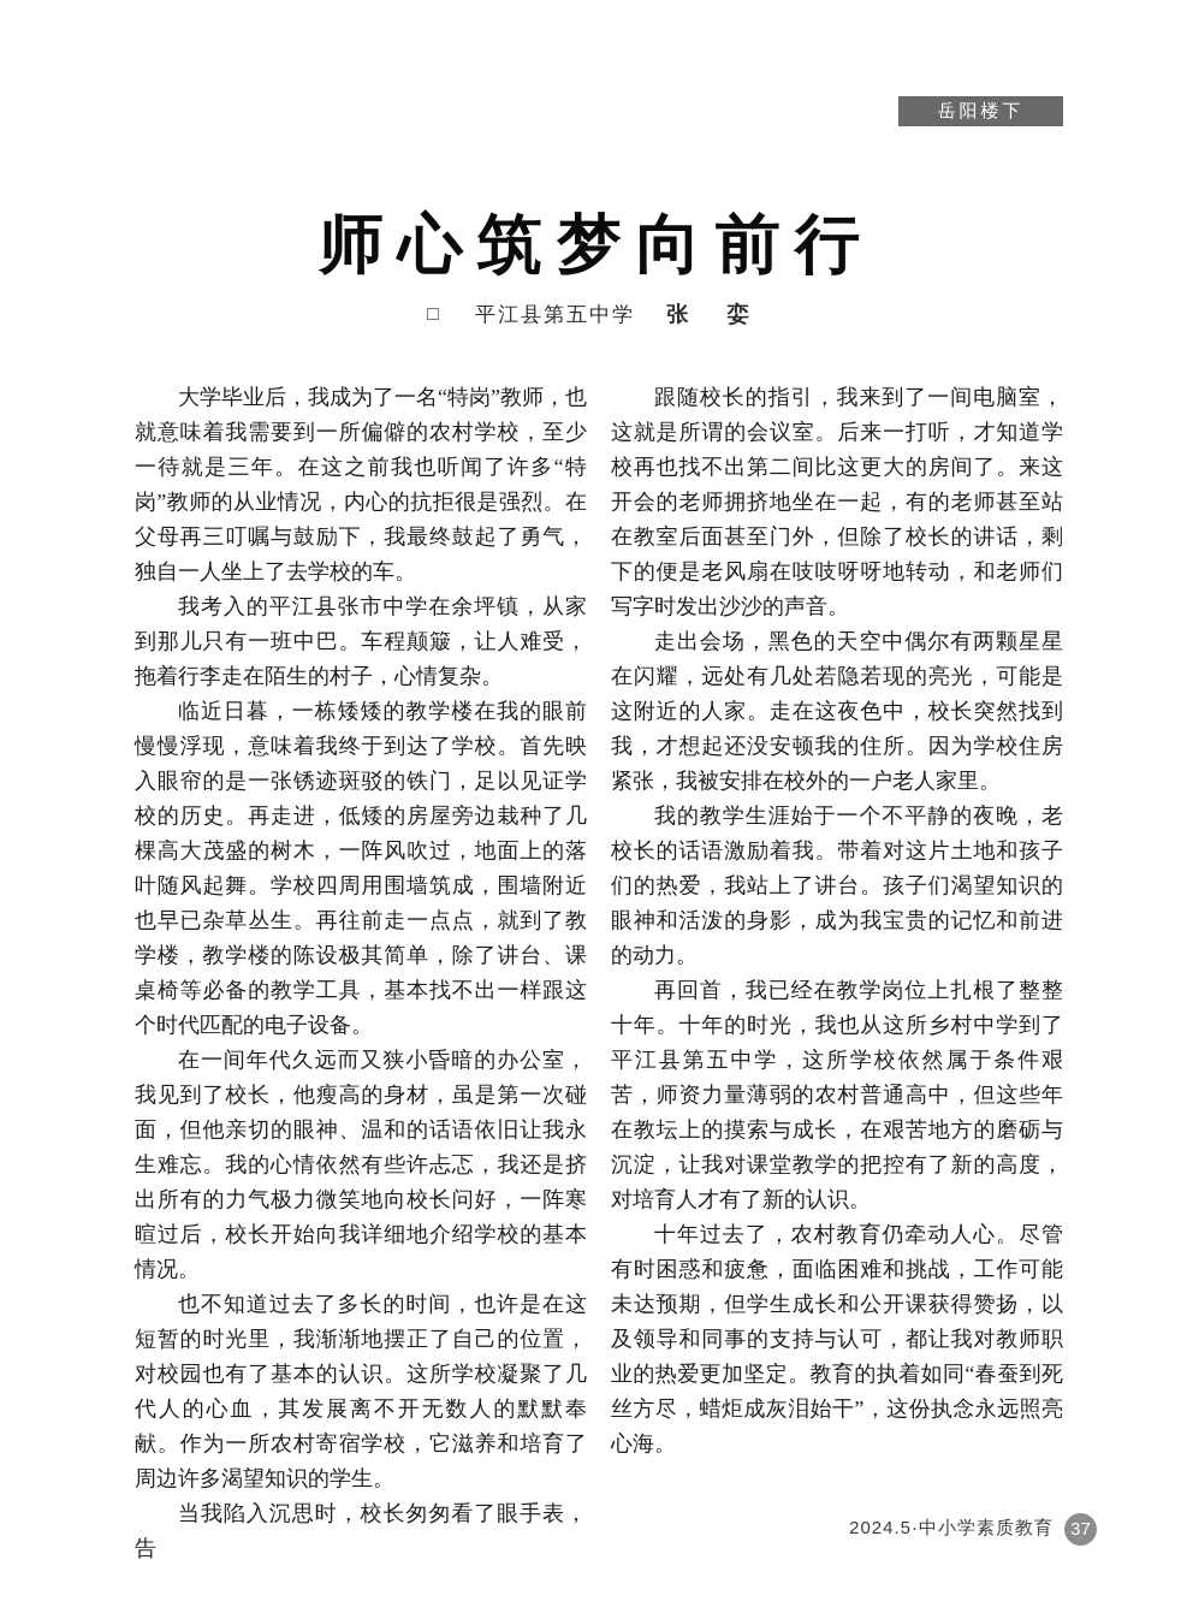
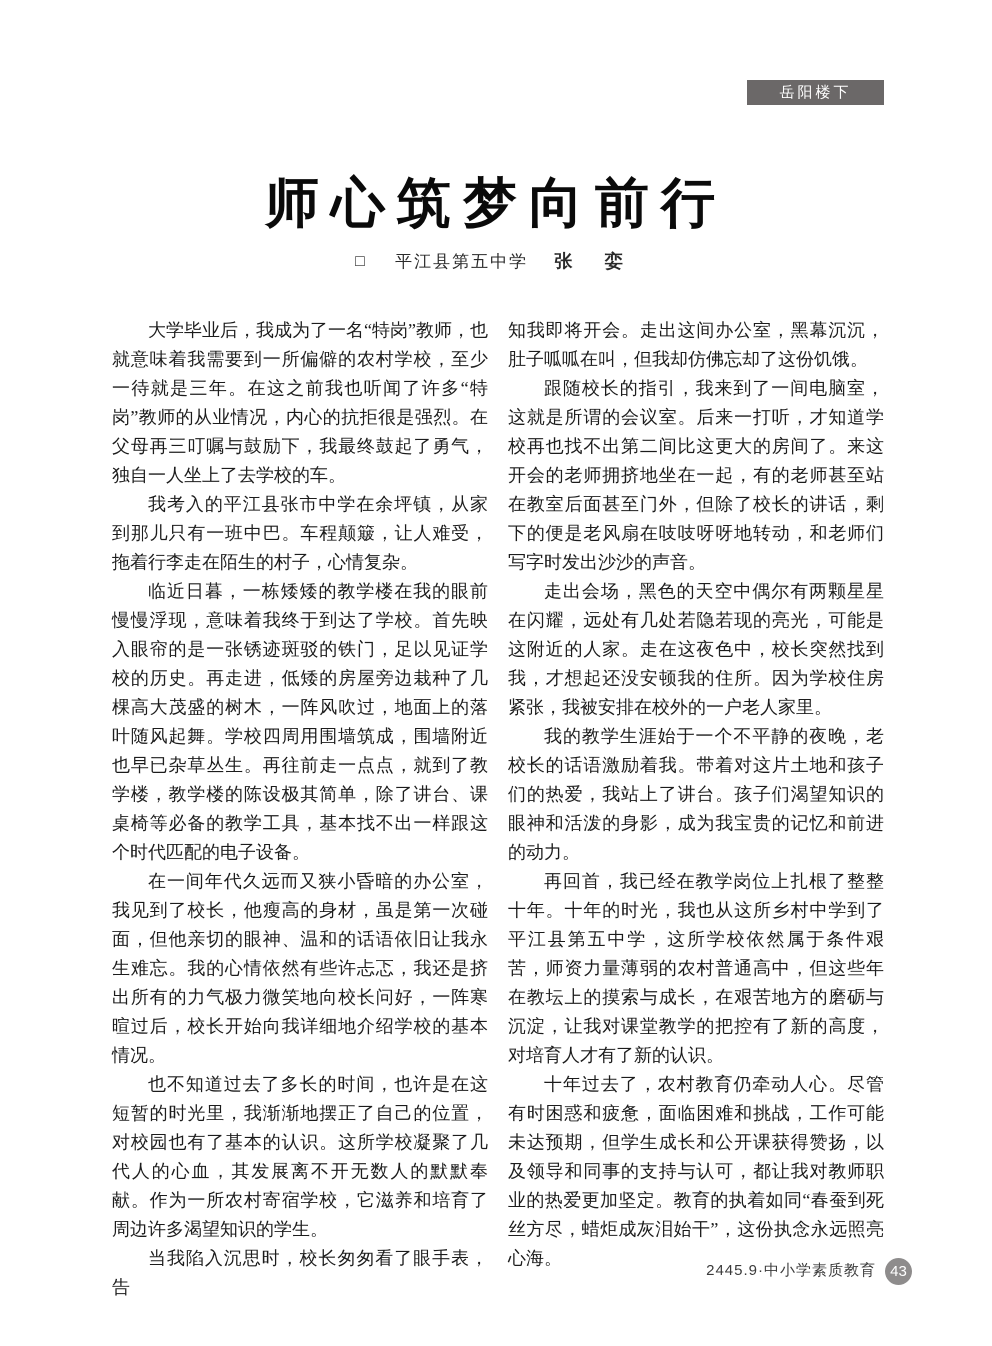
  岳阳楼下
  师心筑梦向前行
  □ 平江县第五中学 张 娈
  大学毕业后，我成为了一名“特岗”教师，也就意味着我需要到一所偏僻的农村学校，至少一待就是三年。在这之前我也听闻了许多“特岗”教师的从业情况，内心的抗拒很是强烈。在父母再三叮嘱与鼓励下，我最终鼓起了勇气，独自一人坐上了去学校的车。
  我考入的平江县张市中学在余坪镇，从家到那儿只有一班中巴。车程颠簸，让人难受，拖着行李走在陌生的村子，心情复杂。
  临近日暮，一栋矮矮的教学楼在我的眼前慢慢浮现，意味着我终于到达了学校。首先映入眼帘的是一张锈迹斑驳的铁门，足以见证学校的历史。再走进，低矮的房屋旁边栽种了几棵高大茂盛的树木，一阵风吹过，地面上的落叶随风起舞。学校四周用围墙筑成，围墙附近也早已杂草丛生。再往前走一点点，就到了教学楼，教学楼的陈设极其简单，除了讲台、课桌椅等必备的教学工具，基本找不出一样跟这个时代匹配的电子设备。
  在一间年代久远而又狭小昏暗的办公室，我见到了校长，他瘦高的身材，虽是第一次碰面，但他亲切的眼神、温和的话语依旧让我永生难忘。我的心情依然有些许忐忑，我还是挤出所有的力气极力微笑地向校长问好，一阵寒暄过后，校长开始向我详细地介绍学校的基本情况。
  也不知道过去了多长的时间，也许是在这短暂的时光里，我渐渐地摆正了自己的位置，对校园也有了基本的认识。这所学校凝聚了几代人的心血，其发展离不开无数人的默默奉献。作为一所农村寄宿学校，它滋养和培育了周边许多渴望知识的学生。
  当我陷入沉思时，校长匆匆看了眼手表，告
+ 知我即将开会。走出这间办公室，黑幕沉沉，肚子呱呱在叫，但我却仿佛忘却了这份饥饿。
  跟随校长的指引，我来到了一间电脑室，这就是所谓的会议室。后来一打听，才知道学校再也找不出第二间比这更大的房间了。来这开会的老师拥挤地坐在一起，有的老师甚至站在教室后面甚至门外，但除了校长的讲话，剩下的便是老风扇在吱吱呀呀地转动，和老师们写字时发出沙沙的声音。
  走出会场，黑色的天空中偶尔有两颗星星在闪耀，远处有几处若隐若现的亮光，可能是这附近的人家。走在这夜色中，校长突然找到我，才想起还没安顿我的住所。因为学校住房紧张，我被安排在校外的一户老人家里。
  我的教学生涯始于一个不平静的夜晚，老校长的话语激励着我。带着对这片土地和孩子们的热爱，我站上了讲台。孩子们渴望知识的眼神和活泼的身影，成为我宝贵的记忆和前进的动力。
  再回首，我已经在教学岗位上扎根了整整十年。十年的时光，我也从这所乡村中学到了平江县第五中学，这所学校依然属于条件艰苦，师资力量薄弱的农村普通高中，但这些年在教坛上的摸索与成长，在艰苦地方的磨砺与沉淀，让我对课堂教学的把控有了新的高度，对培育人才有了新的认识。
  十年过去了，农村教育仍牵动人心。尽管有时困惑和疲惫，面临困难和挑战，工作可能未达预期，但学生成长和公开课获得赞扬，以及领导和同事的支持与认可，都让我对教师职业的热爱更加坚定。教育的执着如同“春蚕到死丝方尽，蜡炬成灰泪始干”，这份执念永远照亮心海。
- 2024.5·中小学素质教育
+ 2445.9·中小学素质教育
- 37
+ 43
